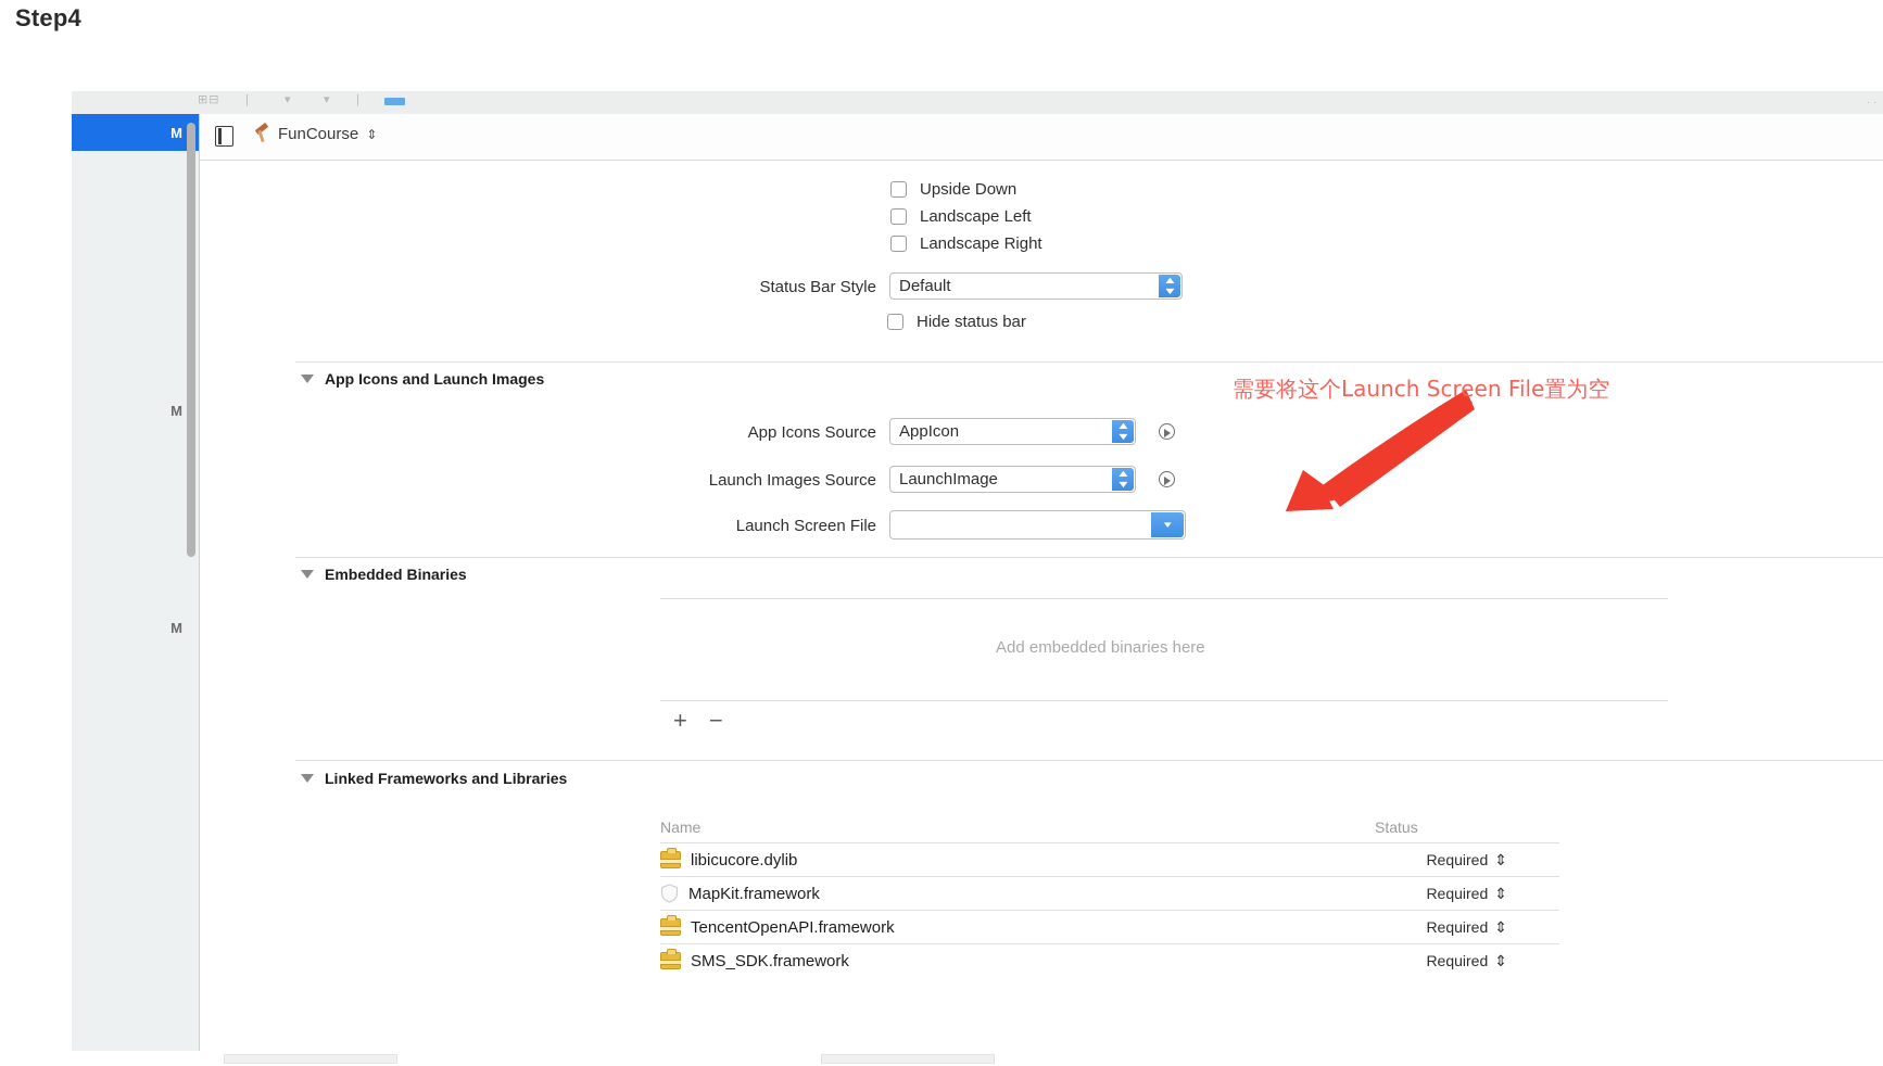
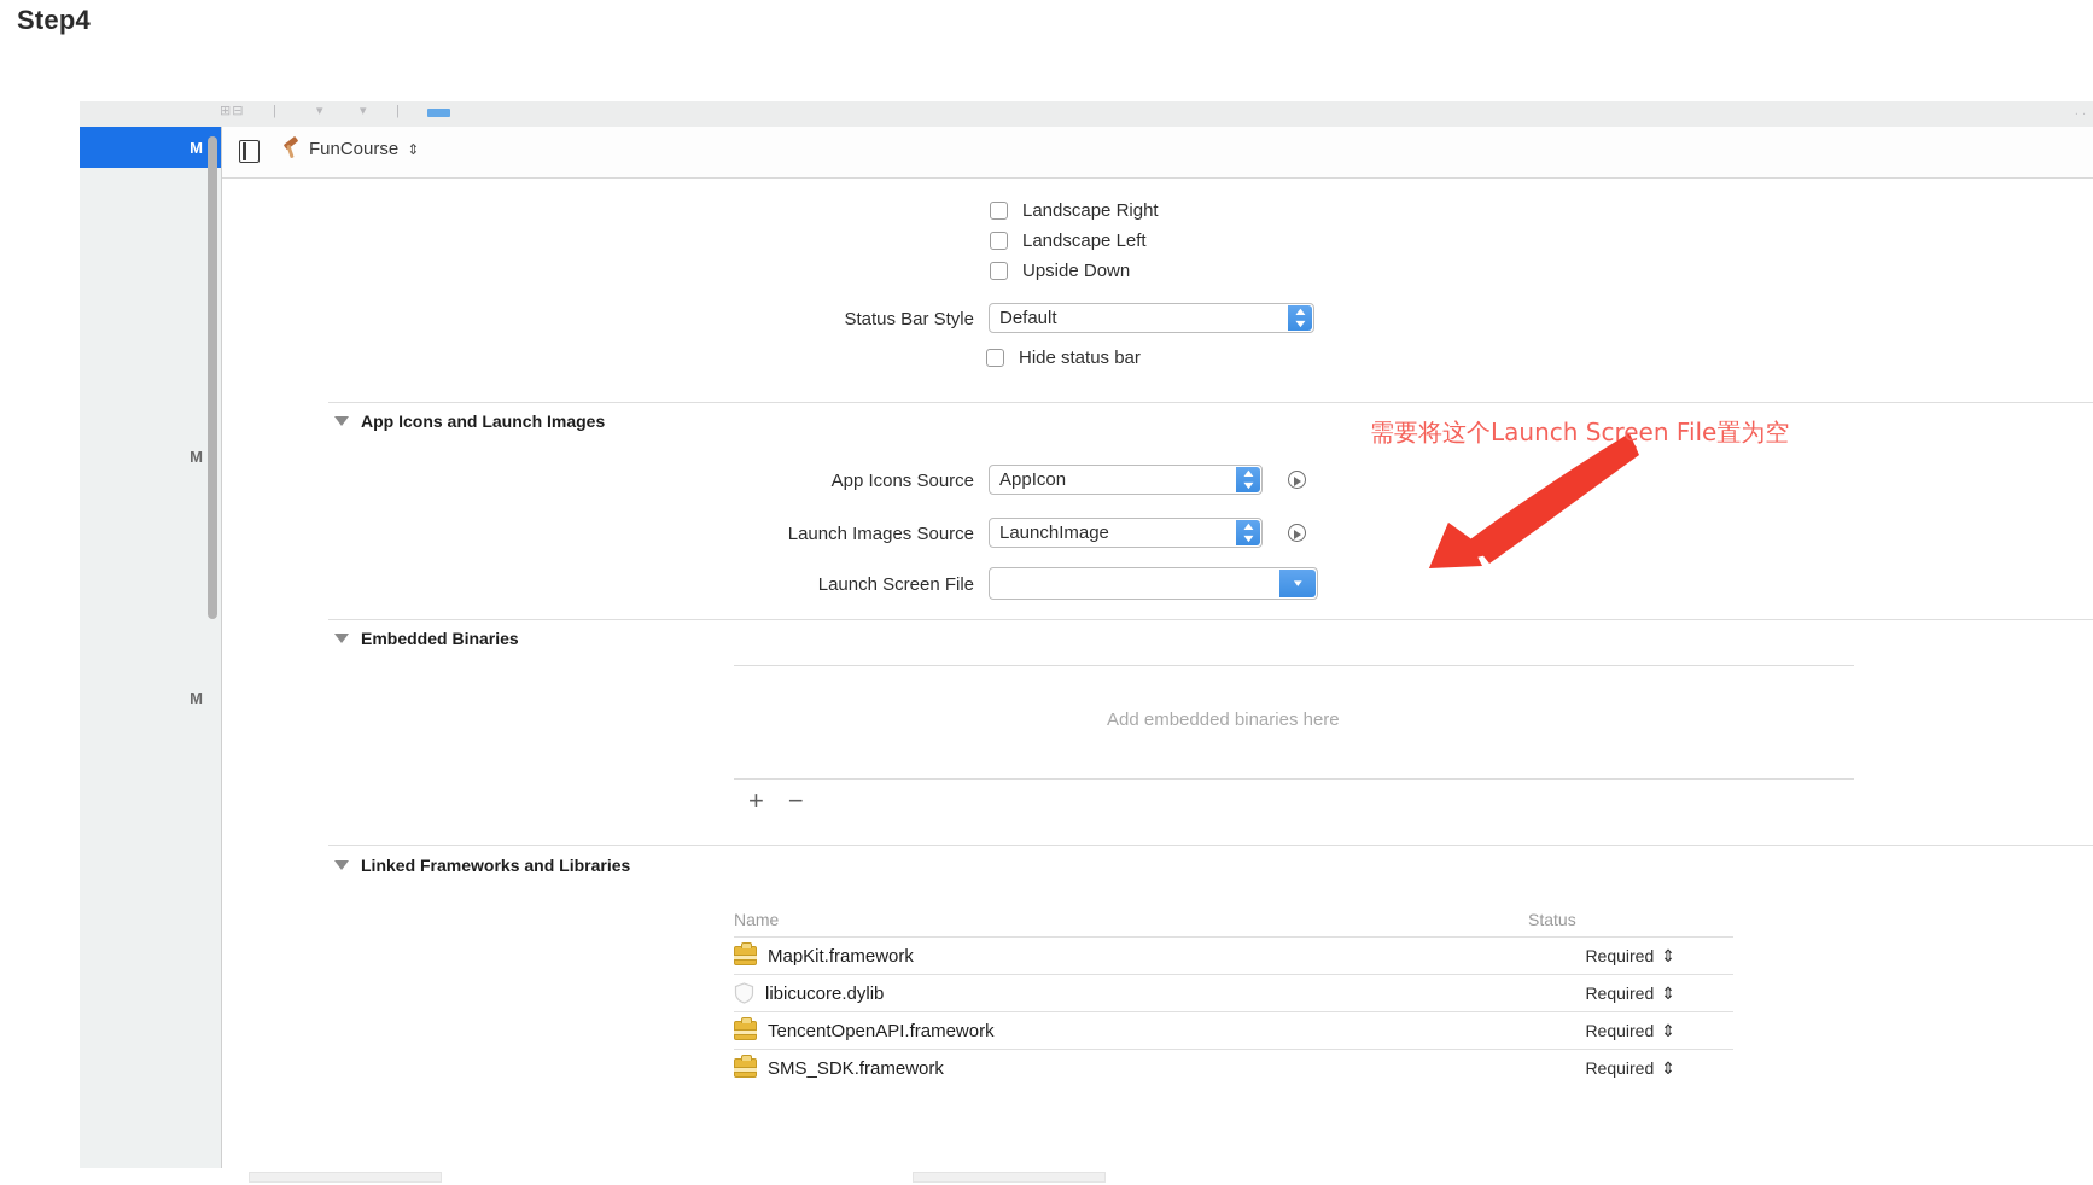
  Step4
  ⊞⊟
  |
  ▾
  ▾
  |
  . .
  M
  M
  M
  FunCourse
  ⇕
- Upside Down
+ Landscape Right
  Landscape Left
- Landscape Right
+ Upside Down
  Status Bar Style
  Default
  ▲
  ▼
  Hide status bar
  App Icons and Launch Images
  App Icons Source
  AppIcon
  ▲
  ▼
  Launch Images Source
  LaunchImage
  ▲
  ▼
  Launch Screen File
  ▾
  Embedded Binaries
  Add embedded binaries here
  +
  −
  Linked Frameworks and Libraries
  Name
  Status
- libicucore.dylib
+ MapKit.framework
  Required
  ⇕
- MapKit.framework
+ libicucore.dylib
  Required
  ⇕
  TencentOpenAPI.framework
  Required
  ⇕
  SMS_SDK.framework
  Required
  ⇕
  需要将这个Launch Screen File置为空
